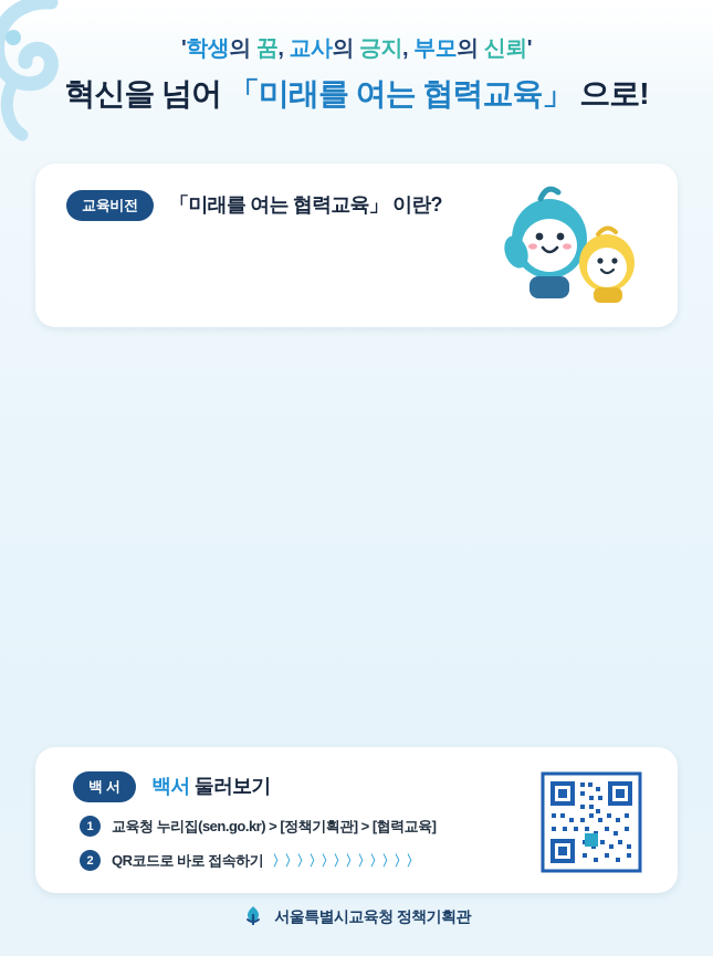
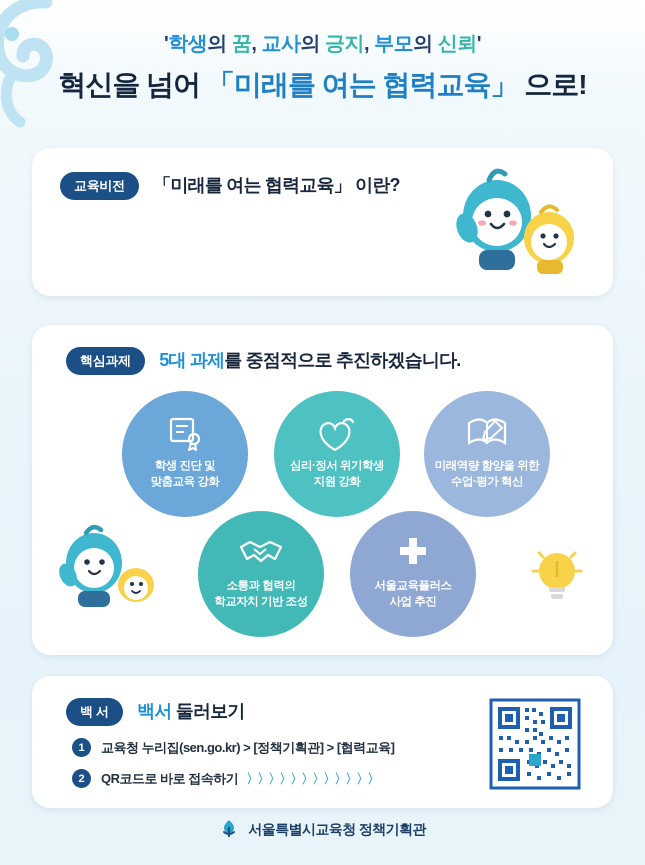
  '학생의 꿈, 교사의 긍지, 부모의 신뢰'
  혁신을 넘어 「미래를 여는 협력교육」 으로!
  교육비전 「미래를 여는 협력교육」 이란?
+ 핵심과제 5대 과제를 중점적으로 추진하겠습니다.
+ 학생 진단 및
+ 맞춤교육 강화
+ 심리·정서 위기학생
+ 지원 강화
+ 미래역량 함양을 위한
+ 수업·평가 혁신
+ 소통과 협력의
+ 학교자치 기반 조성
+ 서울교육플러스
+ 사업 추진
  백 서 백서 둘러보기
  1
  교육청 누리집(sen.go.kr) > [정책기획관] > [협력교육]
  2
  QR코드로 바로 접속하기
  〉〉〉〉〉〉〉〉〉〉〉〉
  서울특별시교육청 정책기획관
